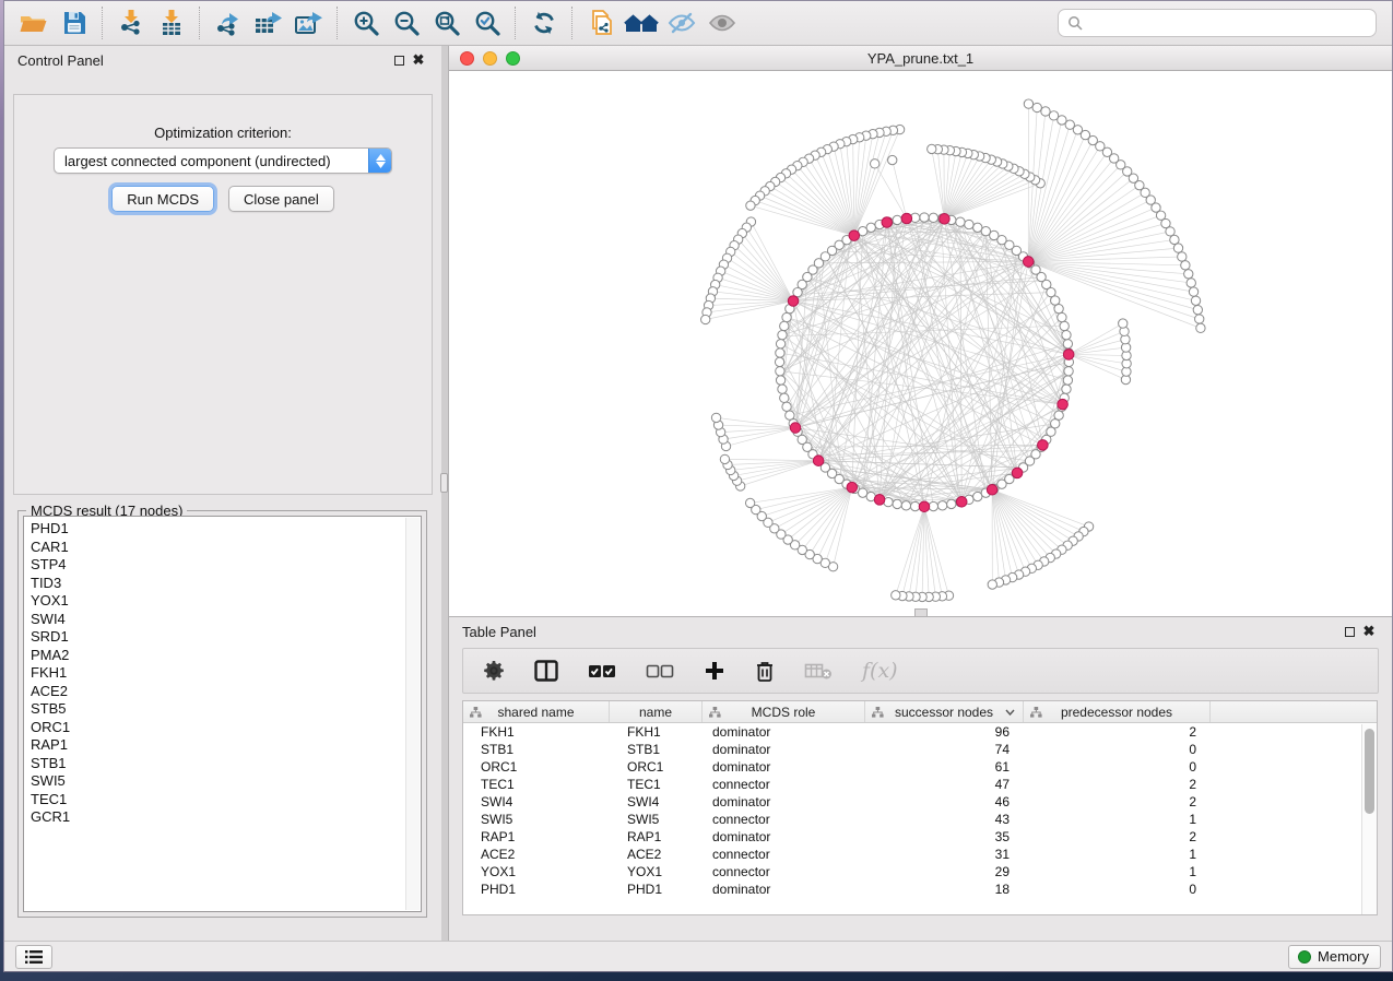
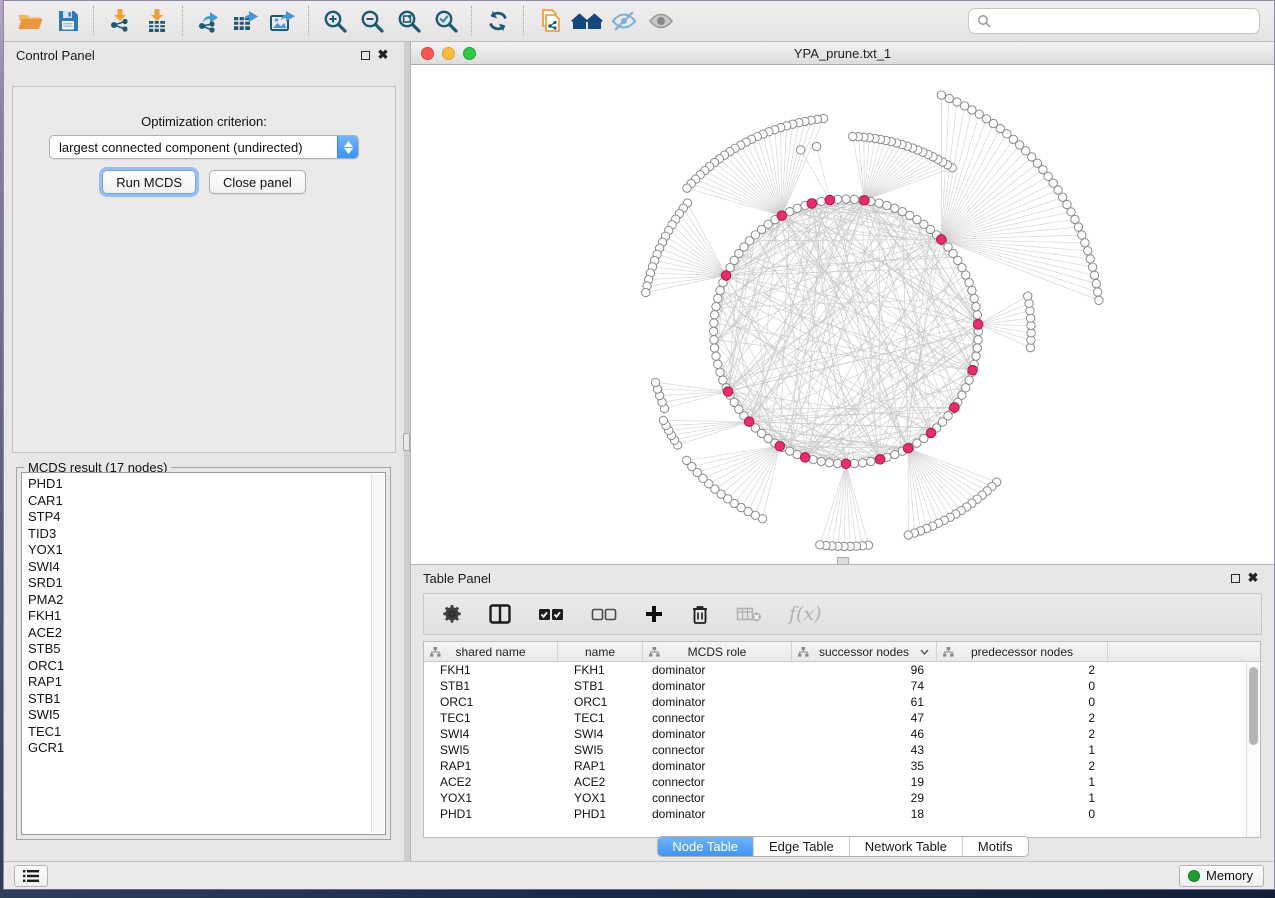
  Control Panel
  ✖
  Optimization criterion:
  largest connected component (undirected)
  Run MCDS
  Close panel
  MCDS result (17 nodes)
  PHD1
  CAR1
  STP4
  TID3
  YOX1
  SWI4
  SRD1
  PMA2
  FKH1
  ACE2
  STB5
  ORC1
  RAP1
  STB1
  SWI5
  TEC1
  GCR1
  YPA_prune.txt_1
  Table Panel
  ✖
  f(x)
  shared name
  name
  MCDS role
  successor nodes
  predecessor nodes
  FKH1
  FKH1
  dominator
  96
  2
  STB1
  STB1
  dominator
  74
  0
  ORC1
  ORC1
  dominator
  61
  0
  TEC1
  TEC1
  connector
  47
  2
  SWI4
  SWI4
  dominator
  46
  2
  SWI5
  SWI5
  connector
  43
  1
  RAP1
  RAP1
  dominator
  35
  2
  ACE2
  ACE2
  connector
- 31
+ 19
  1
  YOX1
  YOX1
  connector
  29
  1
  PHD1
  PHD1
  dominator
  18
  0
+ Node Table
+ Edge Table
+ Network Table
+ Motifs
  Memory
